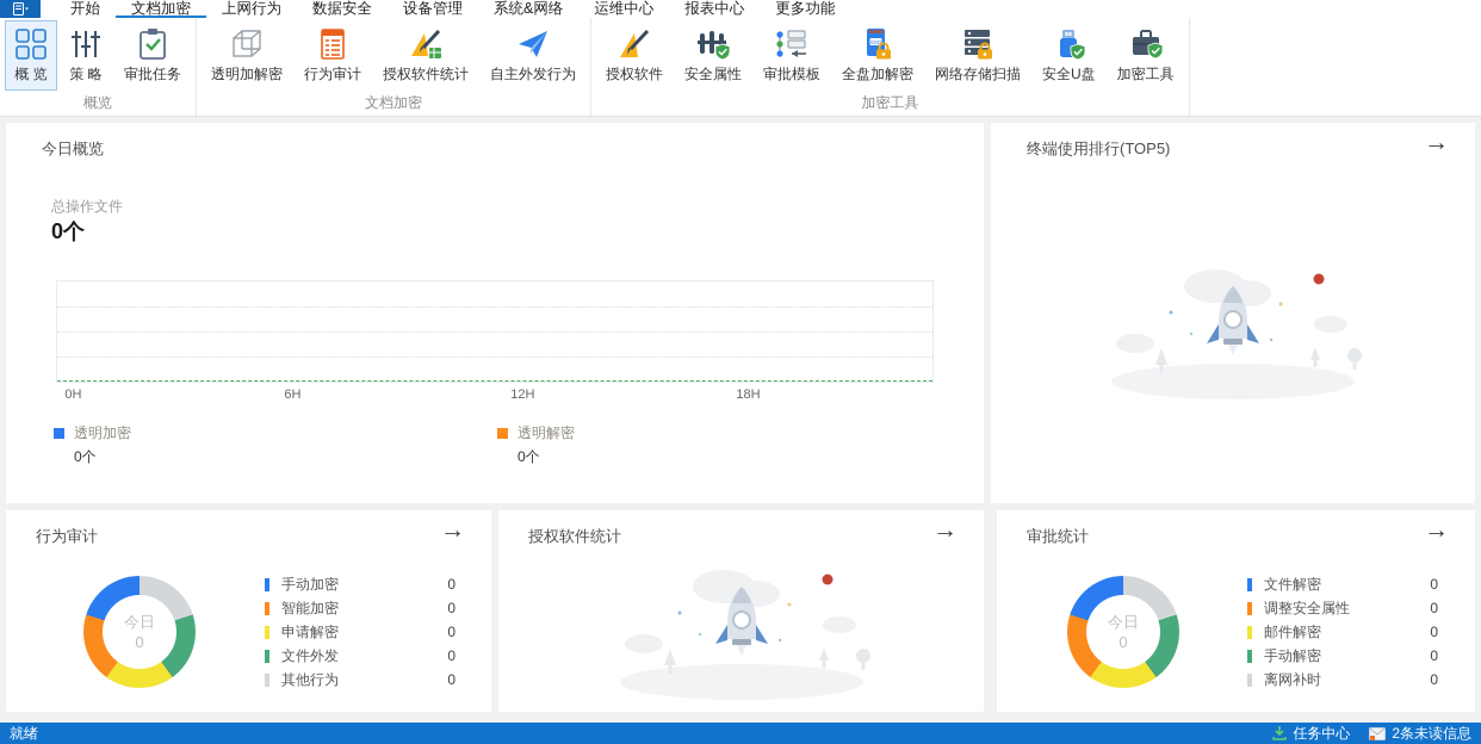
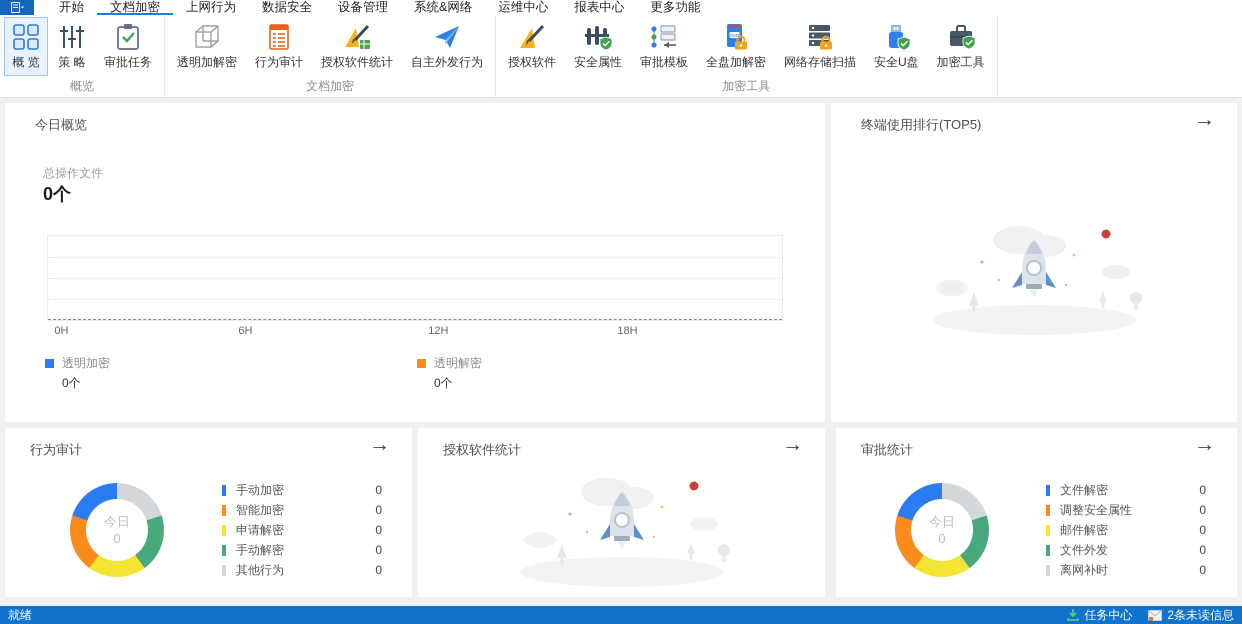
  开始
  文档加密
  上网行为
  数据安全
  设备管理
  系统&网络
  运维中心
  报表中心
  更多功能
  概 览
  策 略
  审批任务
  概览
  透明加解密
  行为审计
  授权软件统计
  自主外发行为
  文档加密
  授权软件
  安全属性
  审批模板
  全盘加解密
  网络存储扫描
  安全U盘
  加密工具
  加密工具
  今日概览
  总操作文件
  0个
  0H
  6H
  12H
  18H
  透明加密
  0个
  透明解密
  0个
  终端使用排行(TOP5)
  →
  行为审计
  →
  今日
  0
  手动加密
  0
  智能加密
  0
  申请解密
  0
- 文件外发
+ 手动解密
  0
  其他行为
  0
  授权软件统计
  →
  审批统计
  →
  今日
  0
  文件解密
  0
  调整安全属性
  0
  邮件解密
  0
- 手动解密
+ 文件外发
  0
  离网补时
  0
  就绪
  任务中心
  2条未读信息
